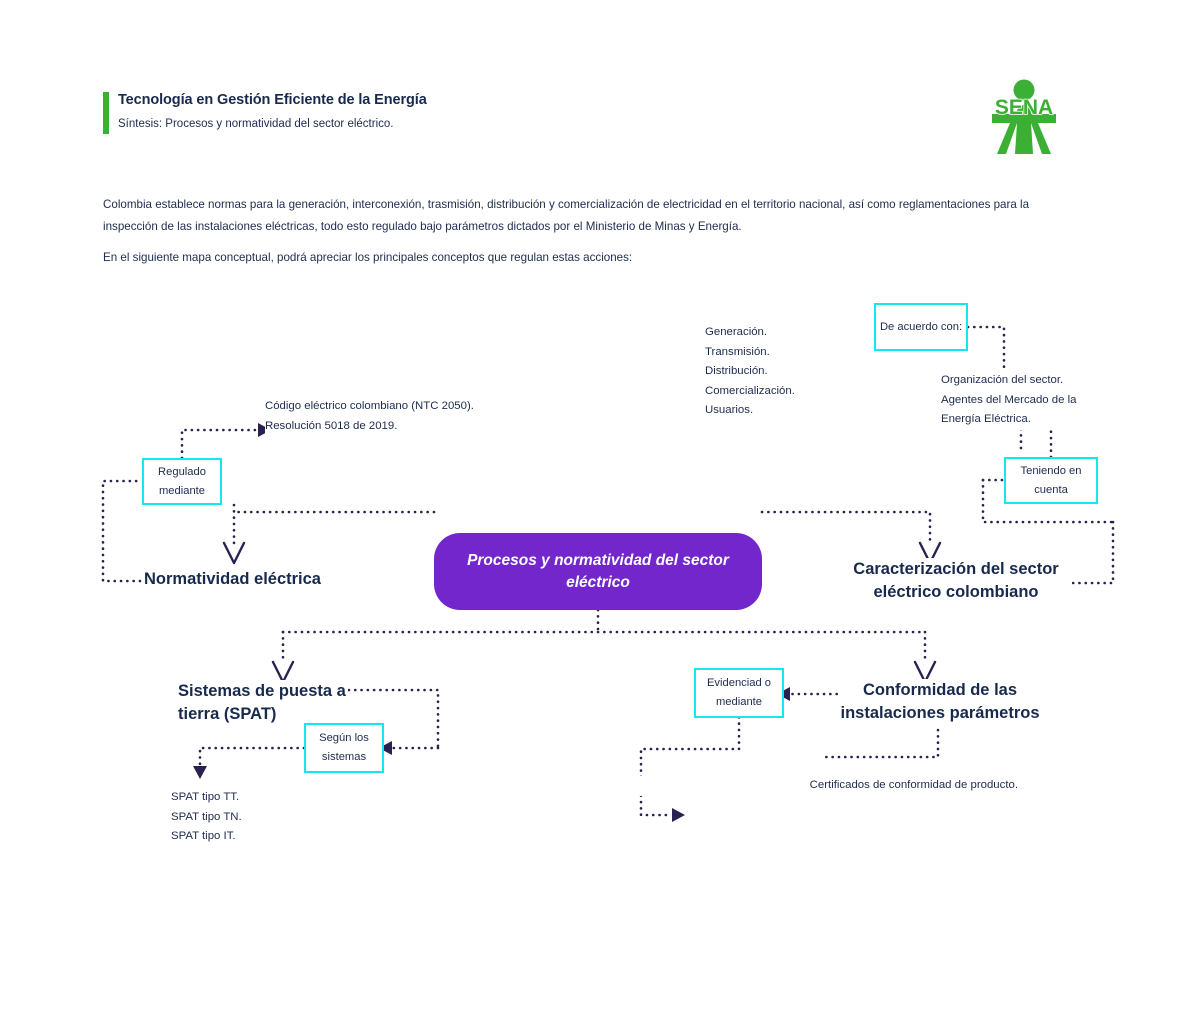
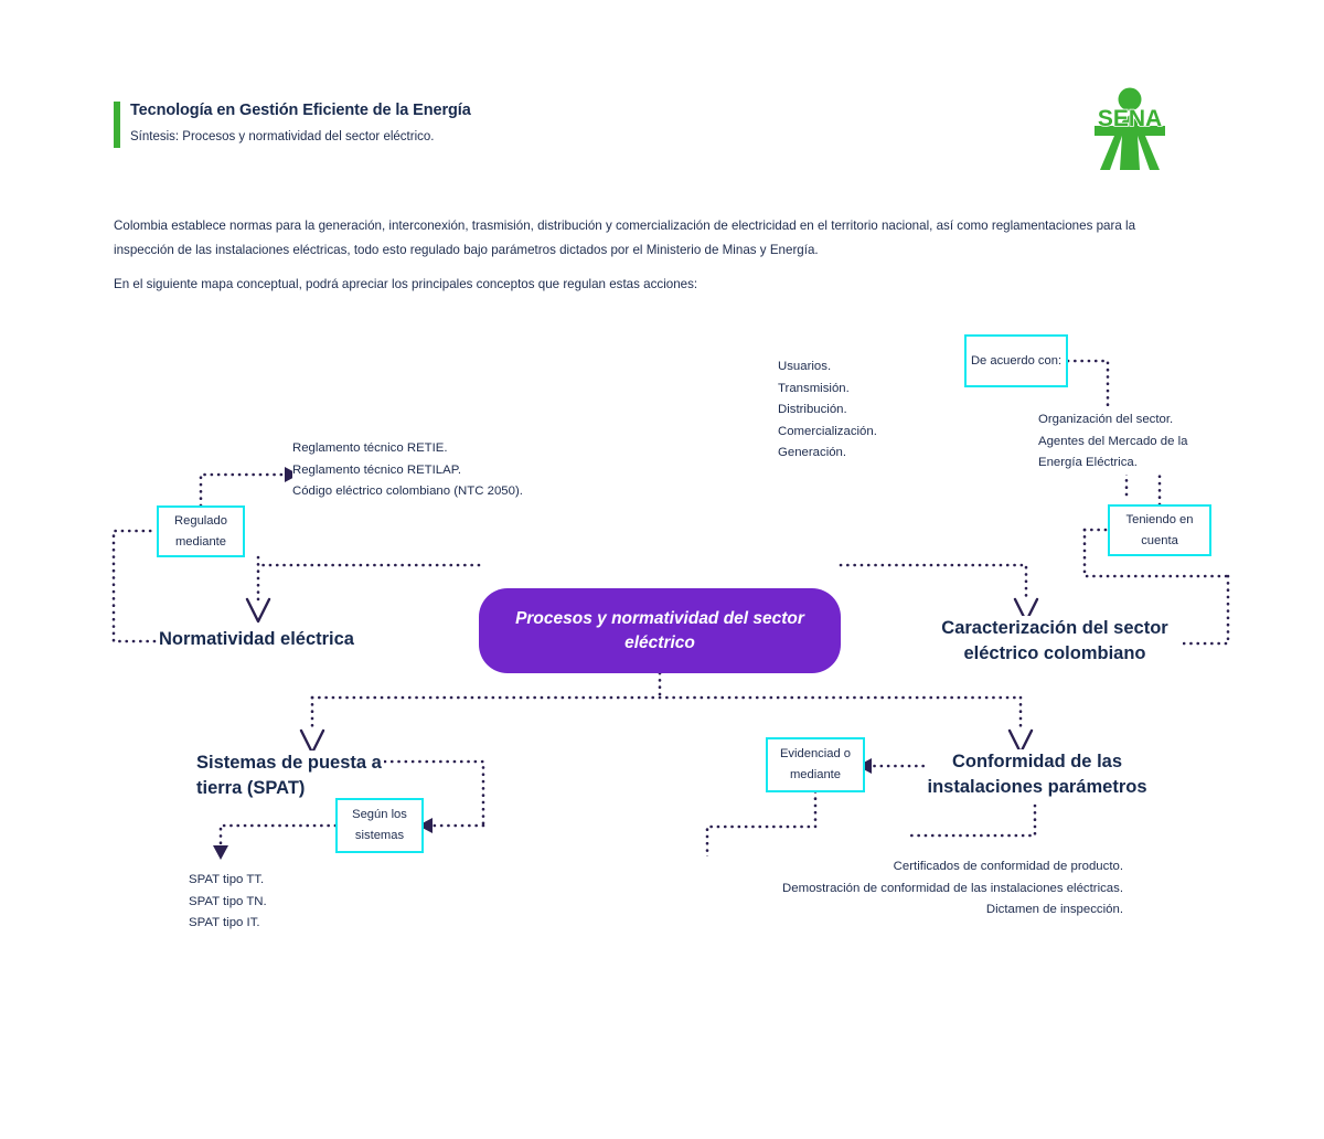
  Tecnología en Gestión Eficiente de la Energía
  Síntesis: Procesos y normatividad del sector eléctrico.
  SENA
  Colombia establece normas para la generación, interconexión, trasmisión, distribución y comercialización de electricidad en el territorio nacional, así como reglamentaciones para la inspección de las instalaciones eléctricas, todo esto regulado bajo parámetros dictados por el Ministerio de Minas y Energía.
  En el siguiente mapa conceptual, podrá apreciar los principales conceptos que regulan estas acciones:
  Procesos y normatividad del sector eléctrico
  Regulado mediante
  Normatividad eléctrica
+ Reglamento técnico RETIE.
+ Reglamento técnico RETILAP.
  Código eléctrico colombiano (NTC 2050).
- Resolución 5018 de 2019.
  De acuerdo con:
  Teniendo en cuenta
- Generación.
+ Usuarios.
  Transmisión.
  Distribución.
  Comercialización.
- Usuarios.
+ Generación.
  Organización del sector.
  Agentes del Mercado de la
  Energía Eléctrica.
  Caracterización del sector eléctrico colombiano
  Sistemas de puesta a tierra (SPAT)
  Según los sistemas
  SPAT tipo TT.
  SPAT tipo TN.
  SPAT tipo IT.
  Evidenciad o mediante
  Conformidad de las instalaciones parámetros
  Certificados de conformidad de producto.
+ Demostración de conformidad de las instalaciones eléctricas.
+ Dictamen de inspección.
